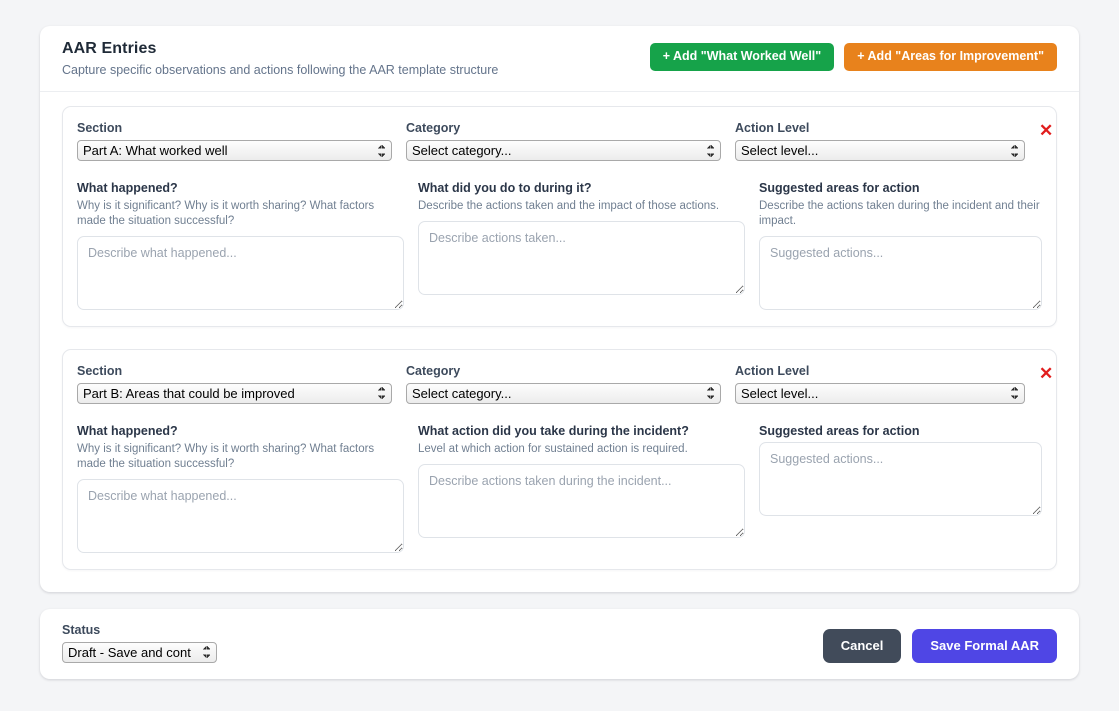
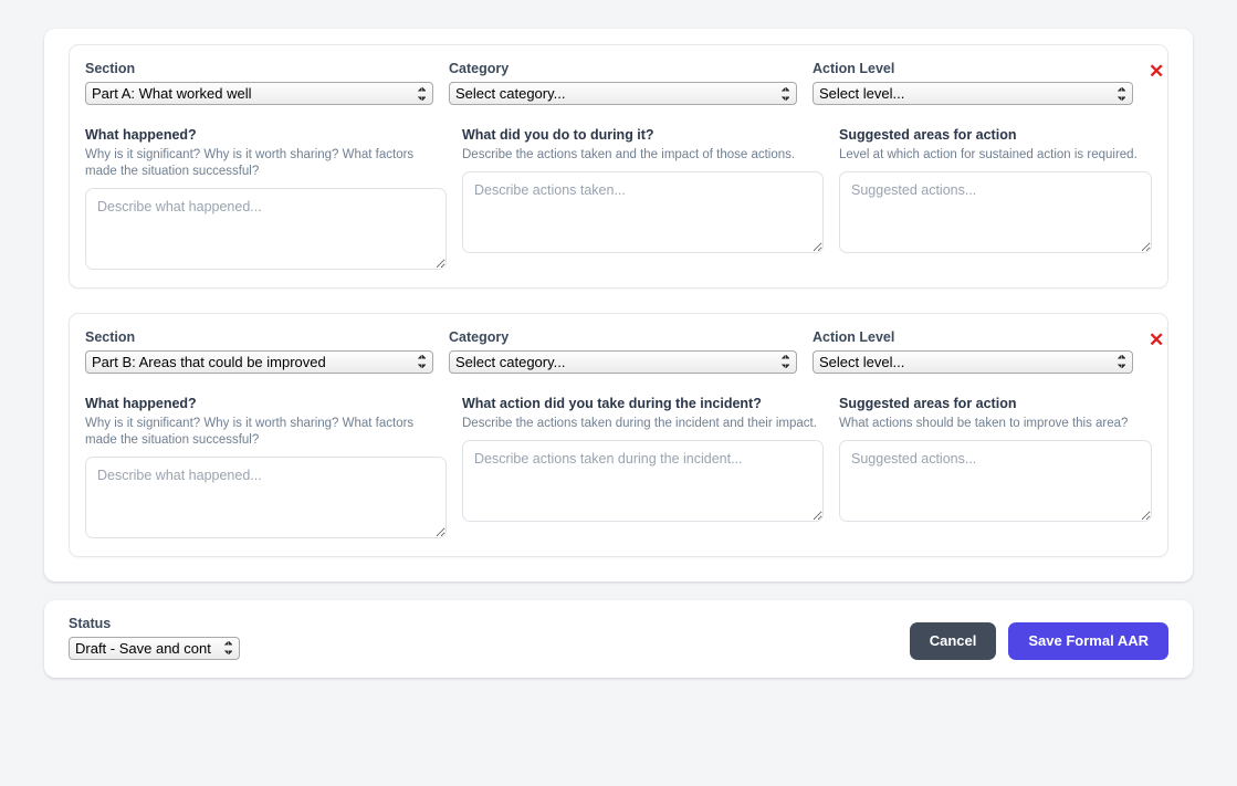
- AAR Entries
- Capture specific observations and actions following the AAR template structure
- + Add "What Worked Well"
- + Add "Areas for Improvement"
  Section
  Part A: What worked well
  Category
  Select category...
  Action Level
  Select level...
  ✕
  What happened?
  Why is it significant? Why is it worth sharing? What factors made the situation successful?
  Describe what happened...
  What did you do to during it?
  Describe the actions taken and the impact of those actions.
  Describe actions taken...
  Suggested areas for action
- Describe the actions taken during the incident and their impact.
+ Level at which action for sustained action is required.
  Suggested actions...
  Section
  Part B: Areas that could be improved
  Category
  Select category...
  Action Level
  Select level...
  ✕
  What happened?
  Why is it significant? Why is it worth sharing? What factors made the situation successful?
  Describe what happened...
  What action did you take during the incident?
- Level at which action for sustained action is required.
+ Describe the actions taken during the incident and their impact.
  Describe actions taken during the incident...
  Suggested areas for action
+ What actions should be taken to improve this area?
  Suggested actions...
  Status
  Draft - Save and cont
  Cancel
  Save Formal AAR
